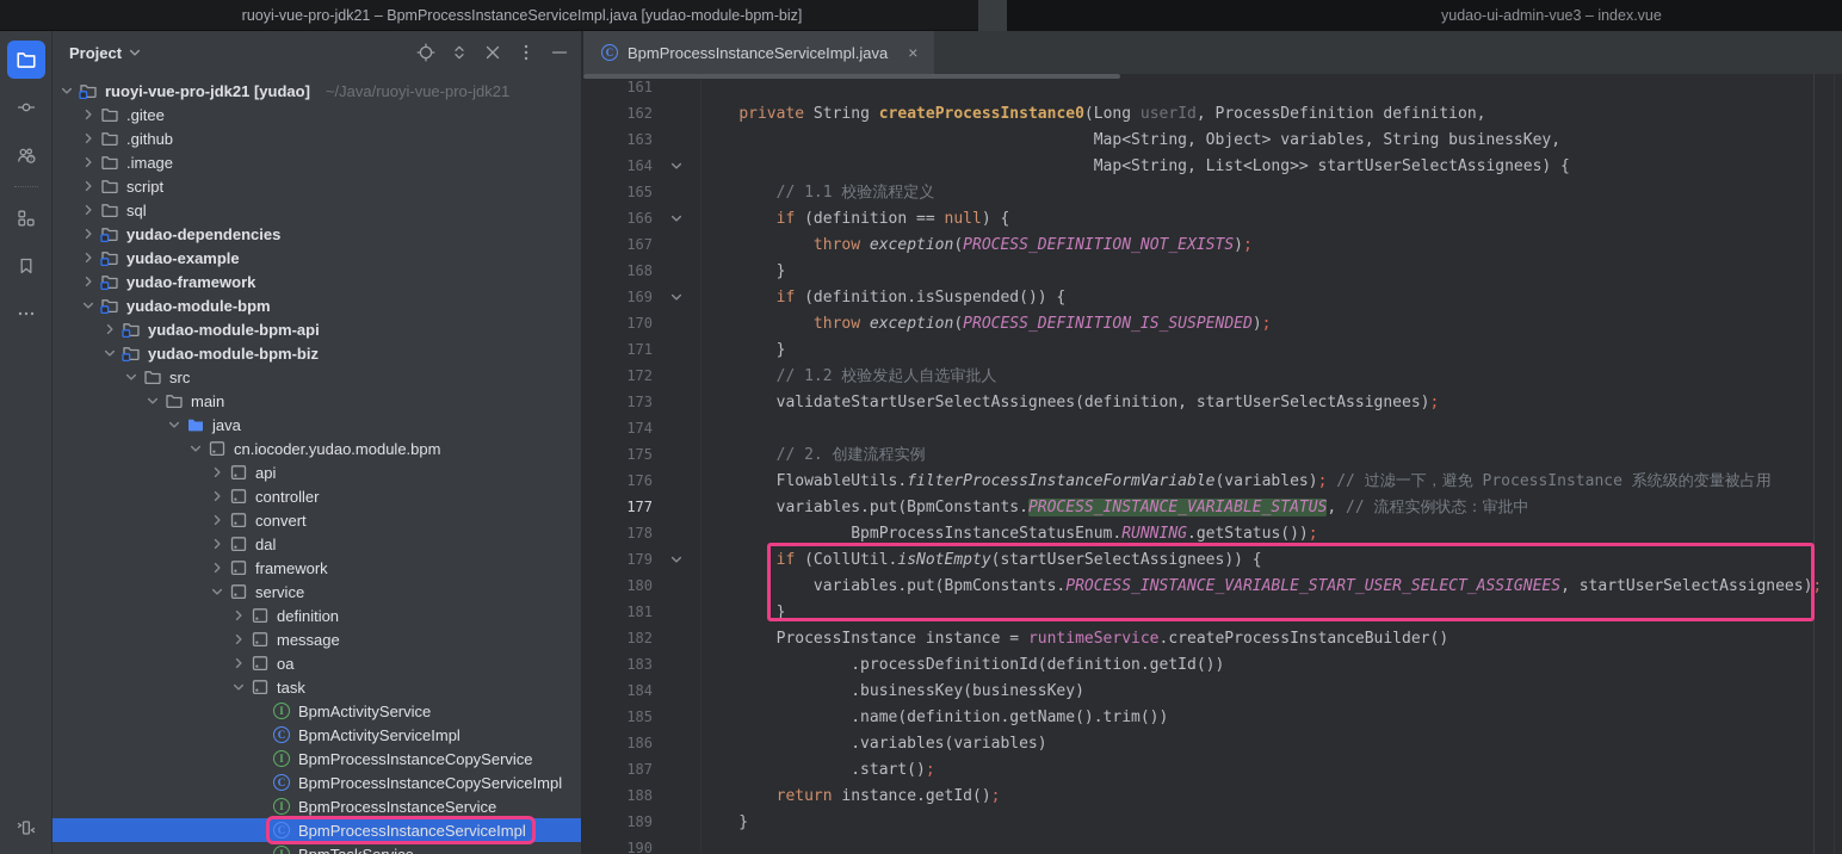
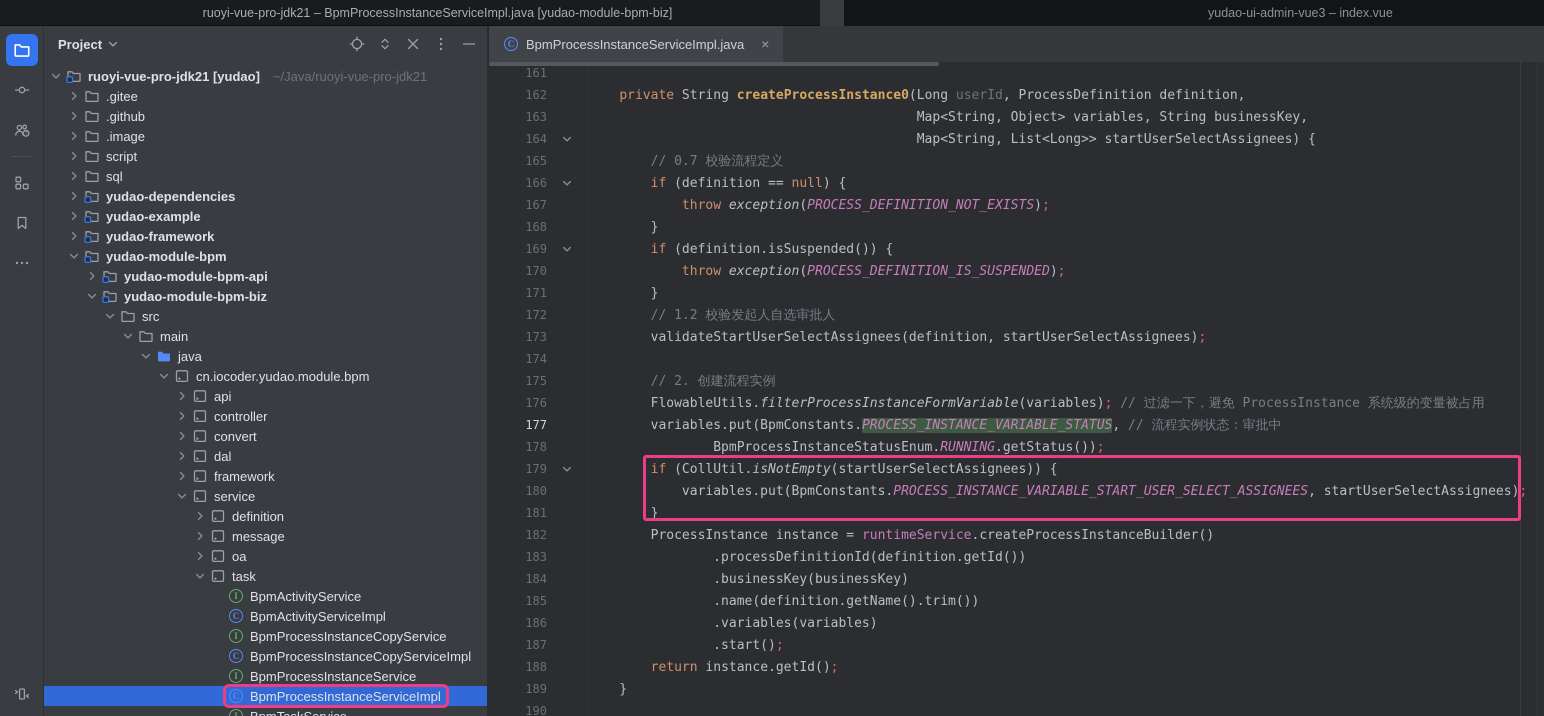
  ruoyi-vue-pro-jdk21 – BpmProcessInstanceServiceImpl.java [yudao-module-bpm-biz]
  yudao-ui-admin-vue3 – index.vue
  Project
  ruoyi-vue-pro-jdk21 [yudao]
  ~/Java/ruoyi-vue-pro-jdk21
  .gitee
  .github
  .image
  script
  sql
  yudao-dependencies
  yudao-example
  yudao-framework
  yudao-module-bpm
  yudao-module-bpm-api
  yudao-module-bpm-biz
  src
  main
  java
  cn.iocoder.yudao.module.bpm
  api
  controller
  convert
  dal
  framework
  service
  definition
  message
  oa
  task
  I
  BpmActivityService
  C
  BpmActivityServiceImpl
  I
  BpmProcessInstanceCopyService
  C
  BpmProcessInstanceCopyServiceImpl
  I
  BpmProcessInstanceService
  C
  BpmProcessInstanceServiceImpl
  C
  BpmProcessInstanceServiceImpl.java
  ×
  161
  162
  private String createProcessInstance0(Long userId, ProcessDefinition definition,
  163
  Map<String, Object> variables, String businessKey,
  164
  Map<String, List<Long>> startUserSelectAssignees) {
  165
- // 1.1 校验流程定义
+ // 0.7 校验流程定义
  166
  if (definition == null) {
  167
  throw exception(PROCESS_DEFINITION_NOT_EXISTS);
  168
  }
  169
  if (definition.isSuspended()) {
  170
  throw exception(PROCESS_DEFINITION_IS_SUSPENDED);
  171
  }
  172
  // 1.2 校验发起人自选审批人
  173
  validateStartUserSelectAssignees(definition, startUserSelectAssignees);
  174
  175
  // 2. 创建流程实例
  176
  FlowableUtils.filterProcessInstanceFormVariable(variables); // 过滤一下，避免 ProcessInstance 系统级的变量被占用
  177
  variables.put(BpmConstants.PROCESS_INSTANCE_VARIABLE_STATUS, // 流程实例状态：审批中
  178
  BpmProcessInstanceStatusEnum.RUNNING.getStatus());
  179
  if (CollUtil.isNotEmpty(startUserSelectAssignees)) {
  180
  variables.put(BpmConstants.PROCESS_INSTANCE_VARIABLE_START_USER_SELECT_ASSIGNEES, startUserSelectAssignees);
  181
  }
  182
  ProcessInstance instance = runtimeService.createProcessInstanceBuilder()
  183
  .processDefinitionId(definition.getId())
  184
  .businessKey(businessKey)
  185
  .name(definition.getName().trim())
  186
  .variables(variables)
  187
  .start();
  188
  return instance.getId();
  189
  }
  190
